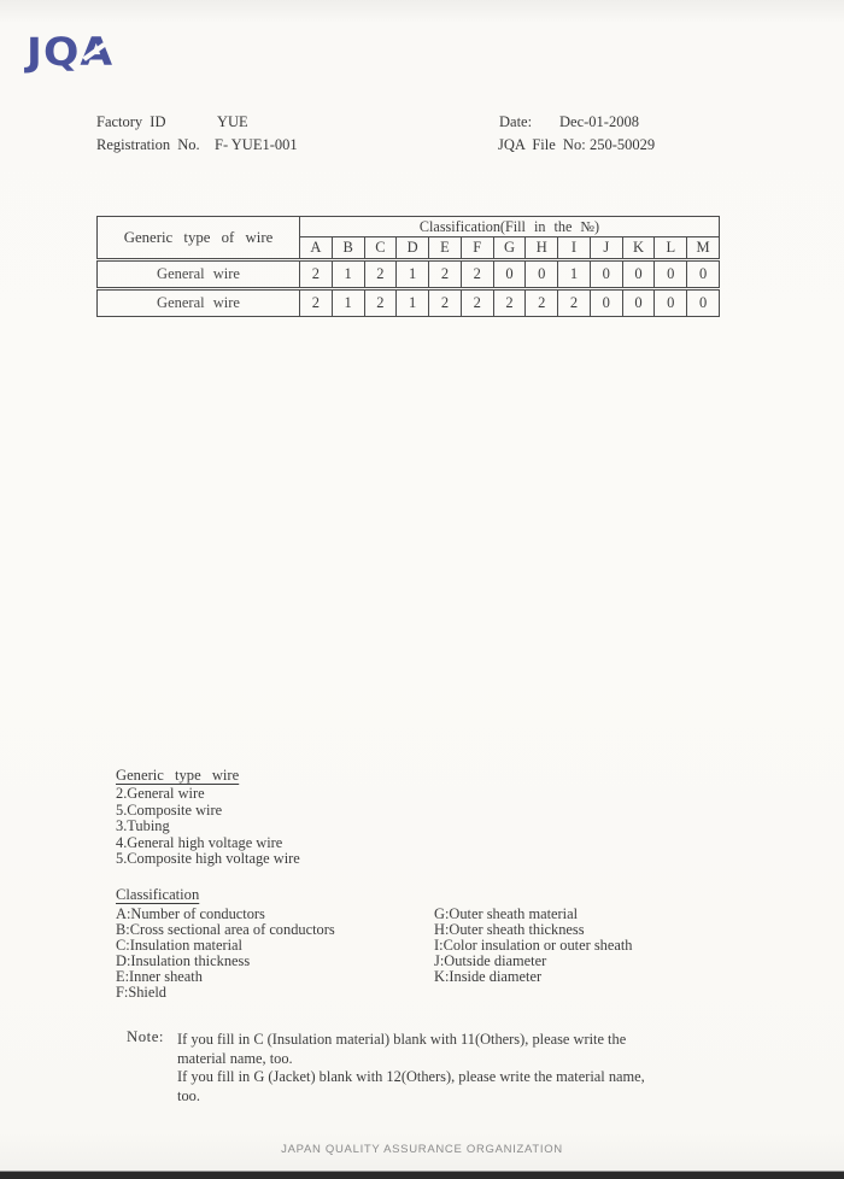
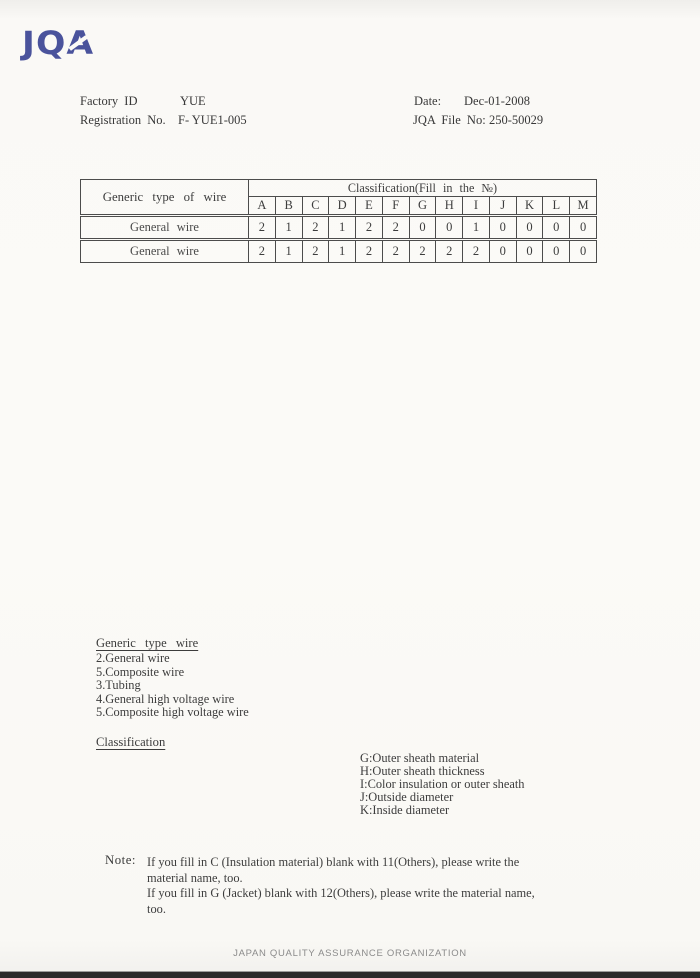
  Factory ID
  YUE
  Registration No.
- F- YUE1-001
+ F- YUE1-005
  Date:
  Dec-01-2008
  JQA File No:
  250-50029
  Generic type of wire	Classification(Fill in the №)
  A	B	C	D	E	F	G	H	I	J	K	L	M
  General wire	2	1	2	1	2	2	0	0	1	0	0	0	0
  General wire	2	1	2	1	2	2	2	2	2	0	0	0	0
  Generic type wire
  2.General wire
  5.Composite wire
  3.Tubing
  4.General high voltage wire
  5.Composite high voltage wire
  Classification
- A:Number of conductors
- B:Cross sectional area of conductors
- C:Insulation material
- D:Insulation thickness
- E:Inner sheath
- F:Shield
  G:Outer sheath material
  H:Outer sheath thickness
  I:Color insulation or outer sheath
  J:Outside diameter
  K:Inside diameter
  Note:
  If you fill in C (Insulation material) blank with 11(Others), please write the
  material name, too.
  If you fill in G (Jacket) blank with 12(Others), please write the material name,
  too.
  JAPAN QUALITY ASSURANCE ORGANIZATION
